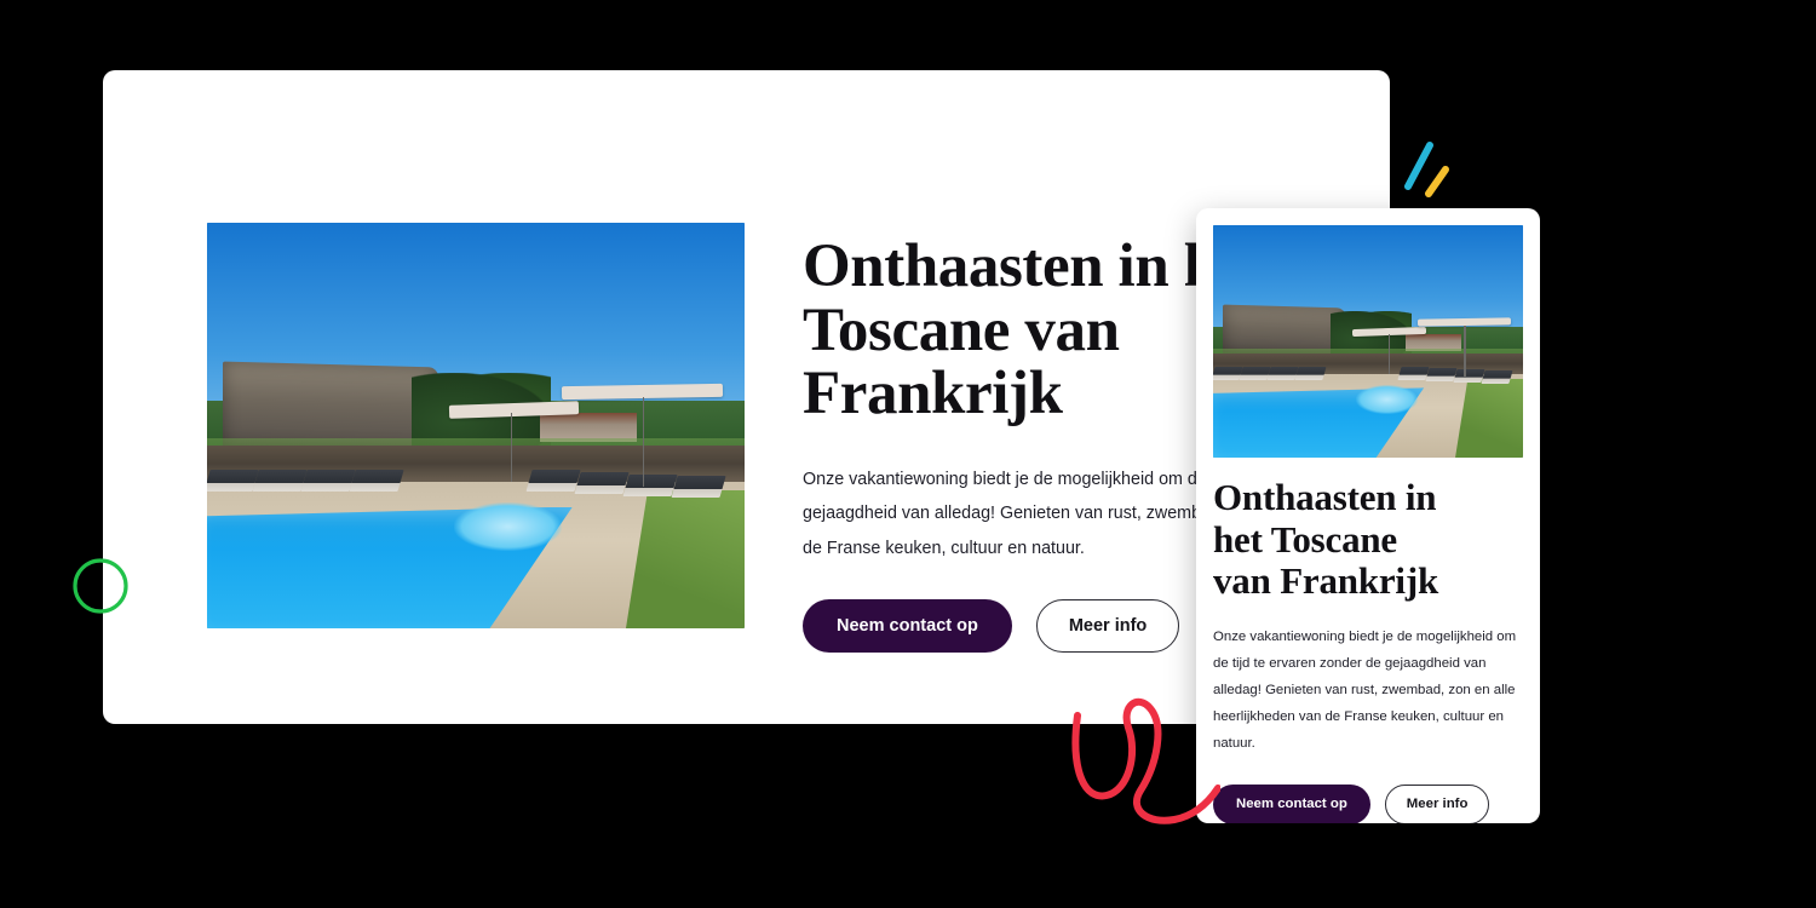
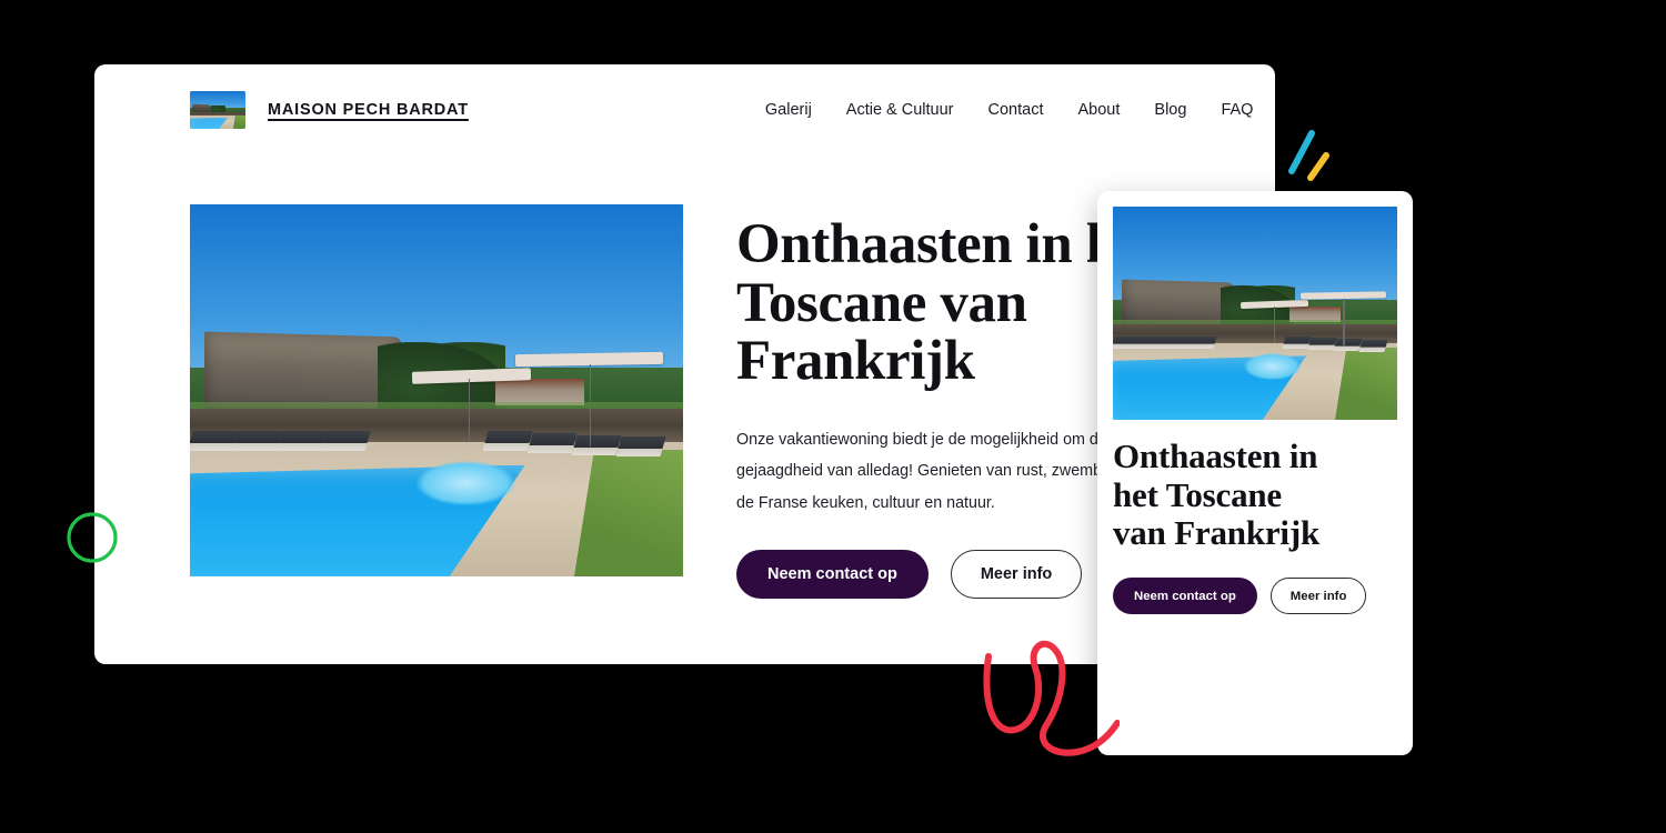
+ MAISON PECH BARDAT
+ Galerij
+ Actie & Cultuur
+ Contact
+ About
+ Blog
+ FAQ
  Onthaasten in
  Toscane van
  Frankrijk
  Neem contact op
  Meer info
  Onthaasten in
  het Toscane
  van Frankrijk
- Onze vakantiewoning biedt je de mogelijkheid om de tijd te ervaren zonder de gejaagdheid van alledag! Genieten van rust, zwembad, zon en alle heerlijkheden van de Franse keuken, cultuur en natuur.
  Neem contact op
  Meer info
